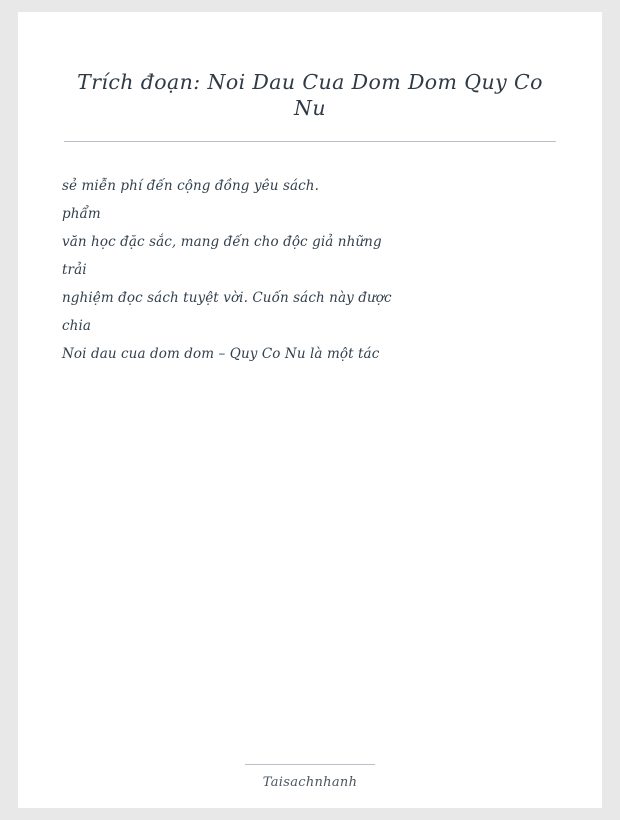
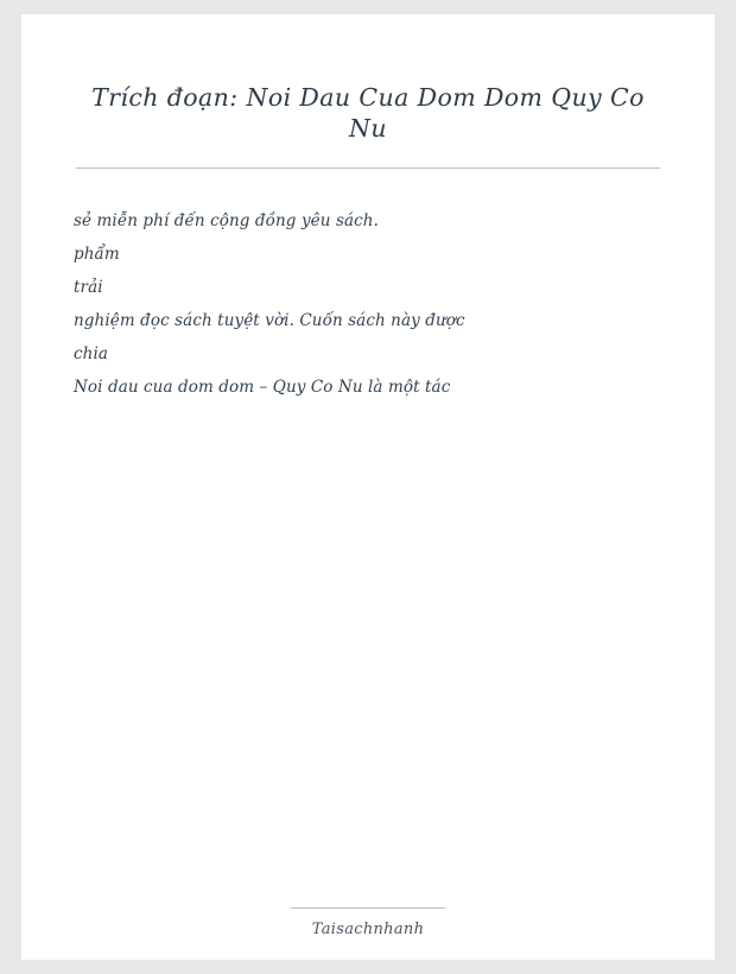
  Trích đoạn: Noi Dau Cua Dom Dom Quy Co Nu
  sẻ miễn phí đến cộng đồng yêu sách.
  phẩm
- văn học đặc sắc, mang đến cho độc giả những
  trải
  nghiệm đọc sách tuyệt vời. Cuốn sách này được
  chia
  Noi dau cua dom dom – Quy Co Nu là một tác
  Taisachnhanh
